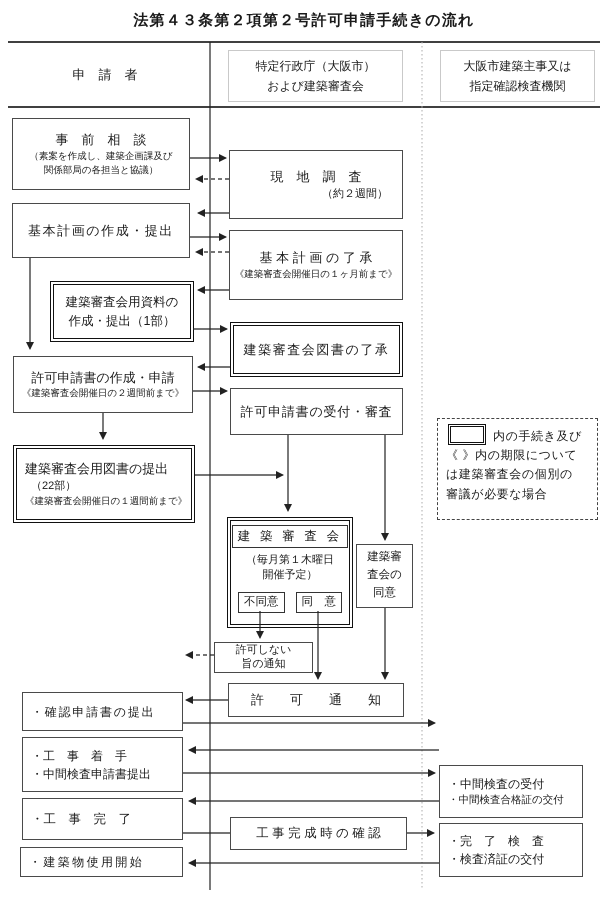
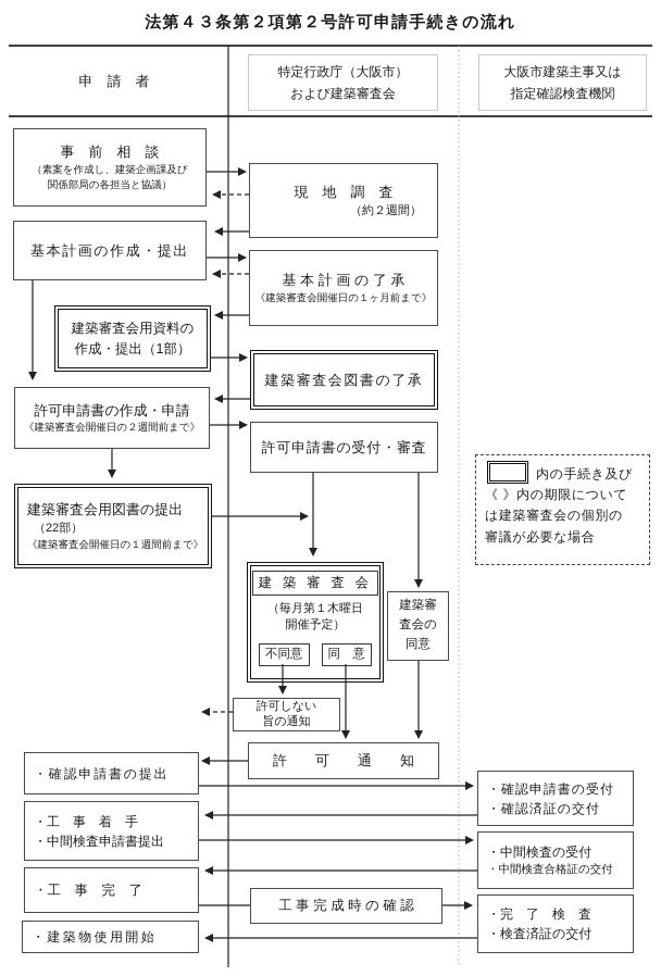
  法第４３条第２項第２号許可申請手続きの流れ
  申 請 者
  特定行政庁（大阪市）
  および建築審査会
  大阪市建築主事又は
  指定確認検査機関
  事 前 相 談
  （素案を作成し、建築企画課及び
  関係部局の各担当と協議）
  基本計画の作成・提出
  建築審査会用資料の
  作成・提出（1部）
  許可申請書の作成・申請
  《建築審査会開催日の２週間前まで》
  建築審査会用図書の提出
  （22部）
  《建築審査会開催日の１週間前まで》
  ・確認申請書の提出
  ・工 事 着 手
  ・中間検査申請書提出
  ・工 事 完 了
  ・建築物使用開始
  現 地 調 査
  （約２週間）
  基 本 計 画 の 了 承
  《建築審査会開催日の１ヶ月前まで》
  建築審査会図書の了承
  許可申請書の受付・審査
  建 築 審 査 会
  （毎月第１木曜日
  開催予定）
  不同意
  同 意
  許可しない
  旨の通知
  許 可 通 知
  工 事 完 成 時 の 確 認
  建築審
  査会の
  同意
  内の手続き及び
  《 》内の期限について
  は建築審査会の個別の
  審議が必要な場合
+ ・確認申請書の受付
+ ・確認済証の交付
  ・中間検査の受付
  ・中間検査合格証の交付
  ・完 了 検 査
  ・検査済証の交付
